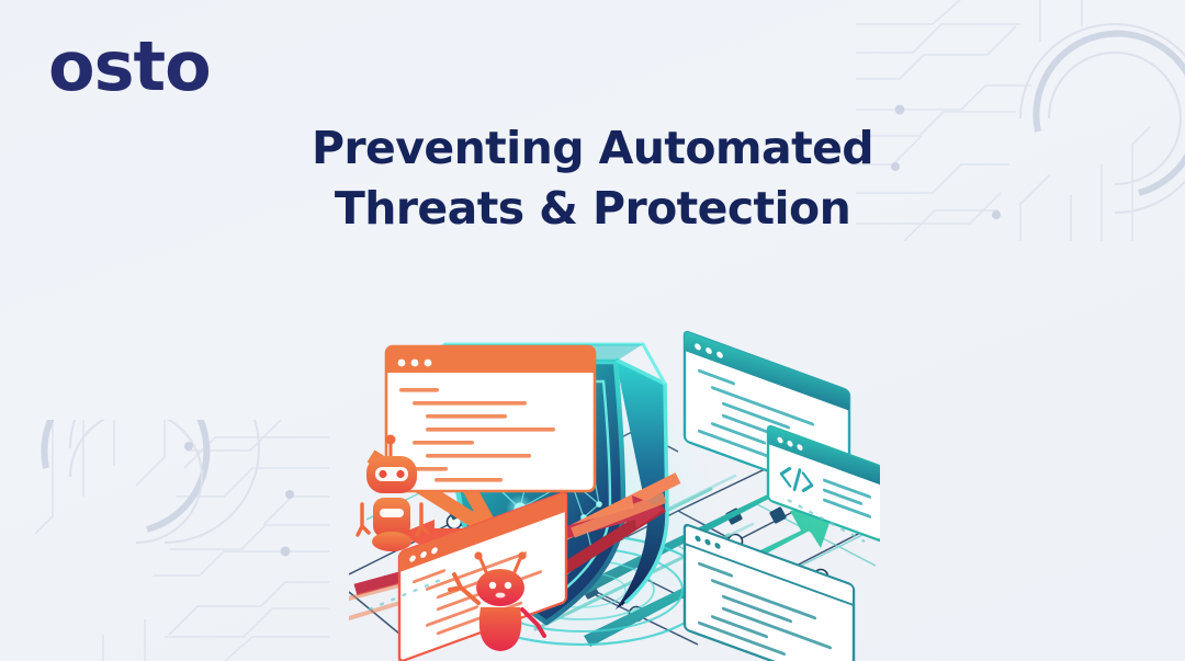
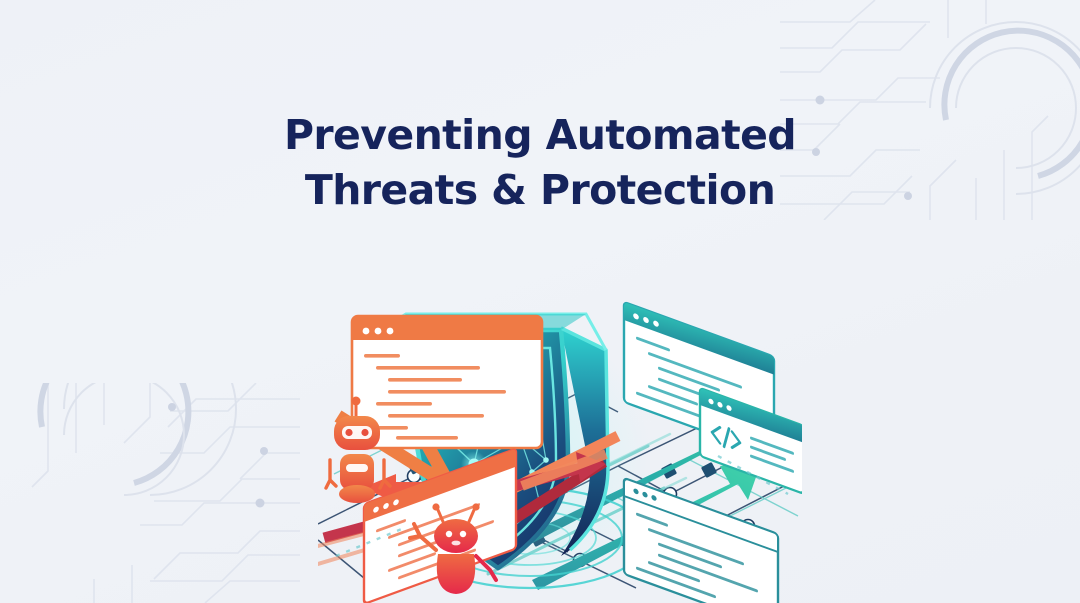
- osto
  Preventing Automated
  Threats & Protection
